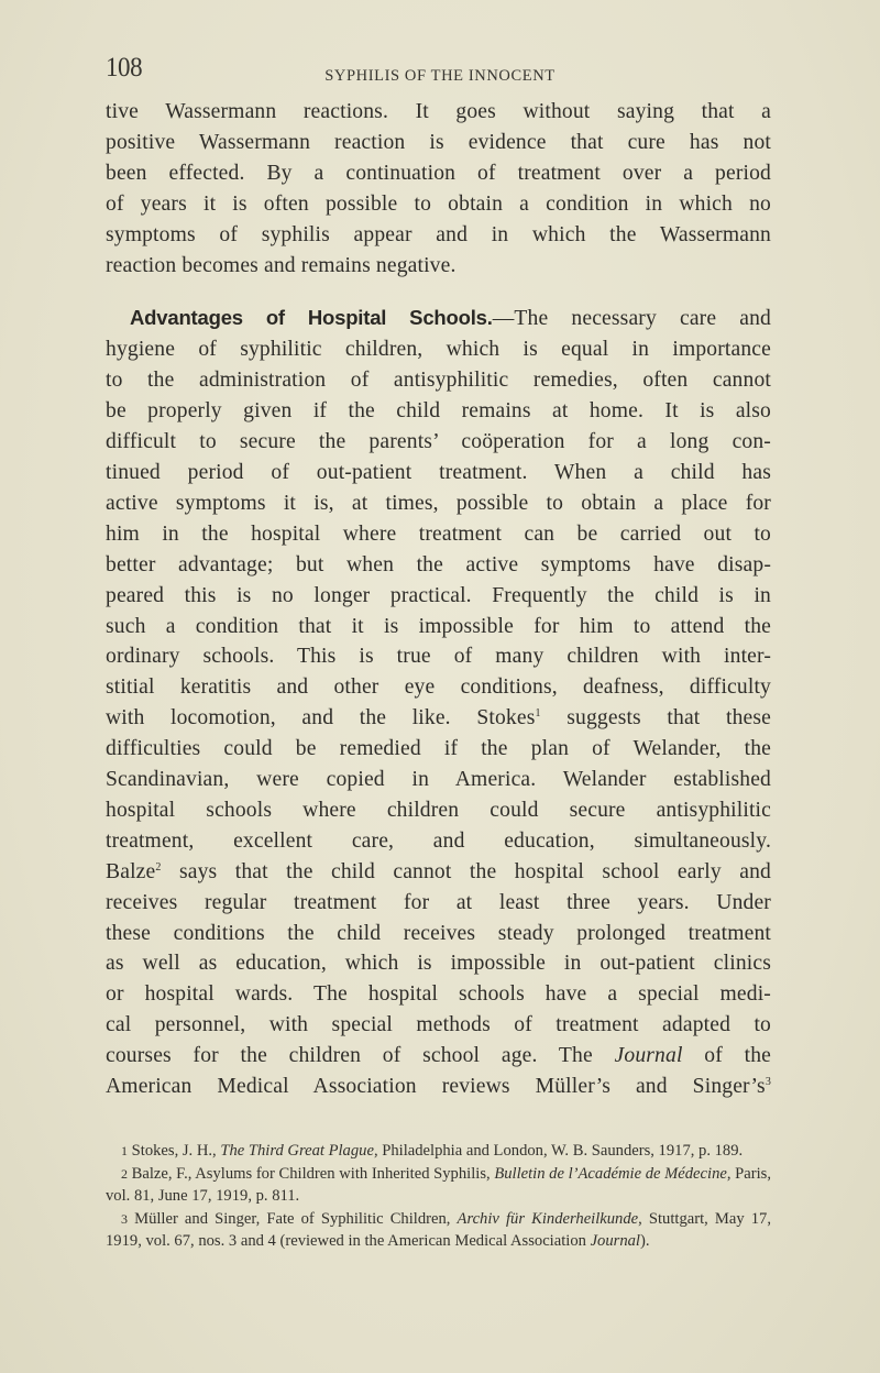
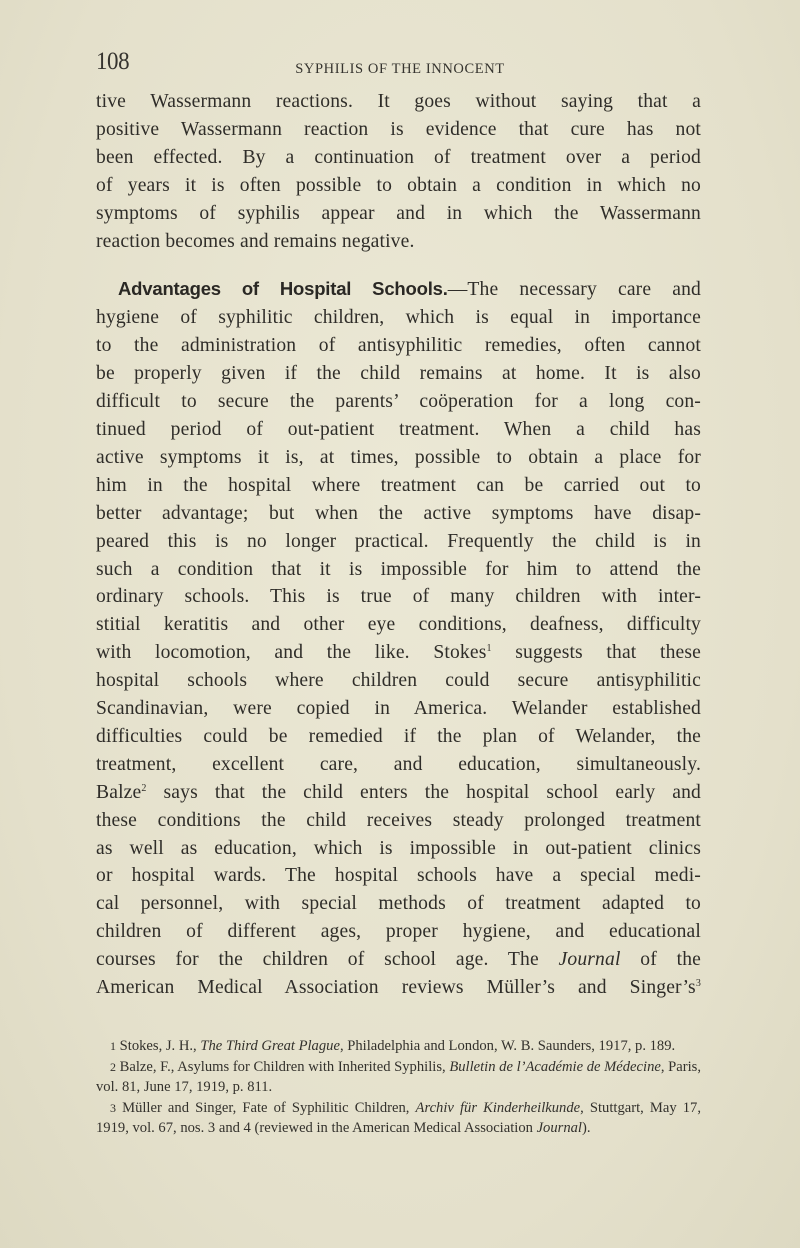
  108
  SYPHILIS OF THE INNOCENT
  tive Wassermann reactions. It goes without saying that a
  positive Wassermann reaction is evidence that cure has not
  been effected. By a continuation of treatment over a period
  of years it is often possible to obtain a condition in which no
  symptoms of syphilis appear and in which the Wassermann
  reaction becomes and remains negative.
  Advantages of Hospital Schools.—The necessary care and
  hygiene of syphilitic children, which is equal in importance
  to the administration of antisyphilitic remedies, often cannot
  be properly given if the child remains at home. It is also
  difficult to secure the parents’ coöperation for a long con-
  tinued period of out-patient treatment. When a child has
  active symptoms it is, at times, possible to obtain a place for
  him in the hospital where treatment can be carried out to
  better advantage; but when the active symptoms have disap-
  peared this is no longer practical. Frequently the child is in
  such a condition that it is impossible for him to attend the
  ordinary schools. This is true of many children with inter-
  stitial keratitis and other eye conditions, deafness, difficulty
  with locomotion, and the like. Stokes1 suggests that these
- difficulties could be remedied if the plan of Welander, the
+ hospital schools where children could secure antisyphilitic
  Scandinavian, were copied in America. Welander established
- hospital schools where children could secure antisyphilitic
+ difficulties could be remedied if the plan of Welander, the
  treatment, excellent care, and education, simultaneously.
- Balze2 says that the child cannot the hospital school early and
+ Balze2 says that the child enters the hospital school early and
- receives regular treatment for at least three years. Under
  these conditions the child receives steady prolonged treatment
  as well as education, which is impossible in out-patient clinics
  or hospital wards. The hospital schools have a special medi-
  cal personnel, with special methods of treatment adapted to
+ children of different ages, proper hygiene, and educational
  courses for the children of school age. The Journal of the
  American Medical Association reviews Müller’s and Singer’s3
  1 Stokes, J. H., The Third Great Plague, Philadelphia and London, W. B. Saunders, 1917, p. 189.
  2 Balze, F., Asylums for Children with Inherited Syphilis, Bulletin de l’Académie de Médecine, Paris, vol. 81, June 17, 1919, p. 811.
  3 Müller and Singer, Fate of Syphilitic Children, Archiv für Kinderheilkunde, Stuttgart, May 17, 1919, vol. 67, nos. 3 and 4 (reviewed in the American Medical Association Journal).
